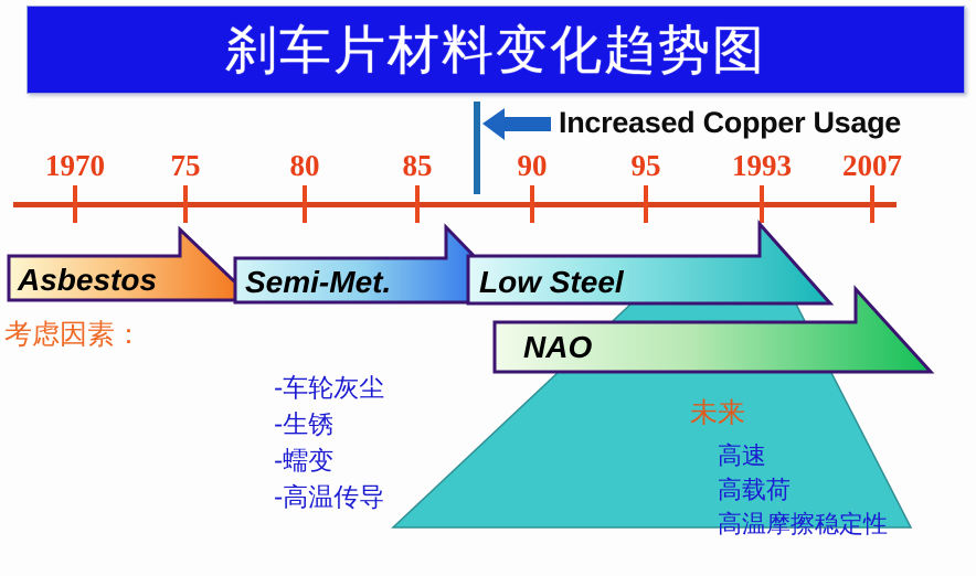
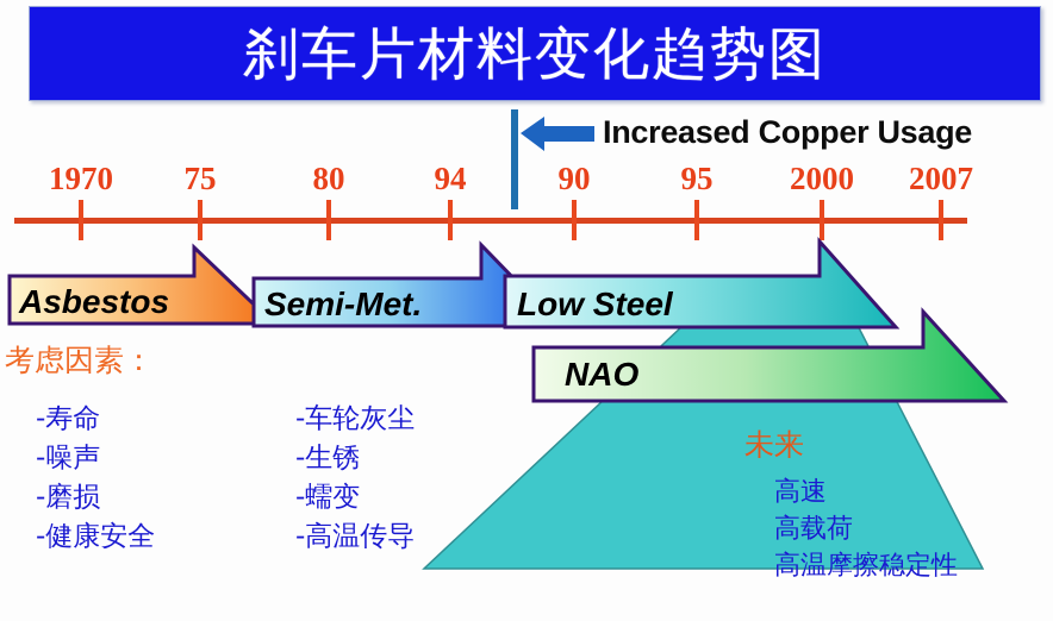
  刹车片材料变化趋势图
  Increased Copper Usage
  1970
  75
  80
- 85
+ 94
  90
  95
- 1993
+ 2000
  2007
  Asbestos
  Semi-Met.
  Low Steel
  NAO
  考虑因素：
+ -寿命
+ -噪声
+ -磨损
+ -健康安全
  -车轮灰尘
  -生锈
  -蠕变
  -高温传导
  未来
  高速
  高载荷
  高温摩擦稳定性
